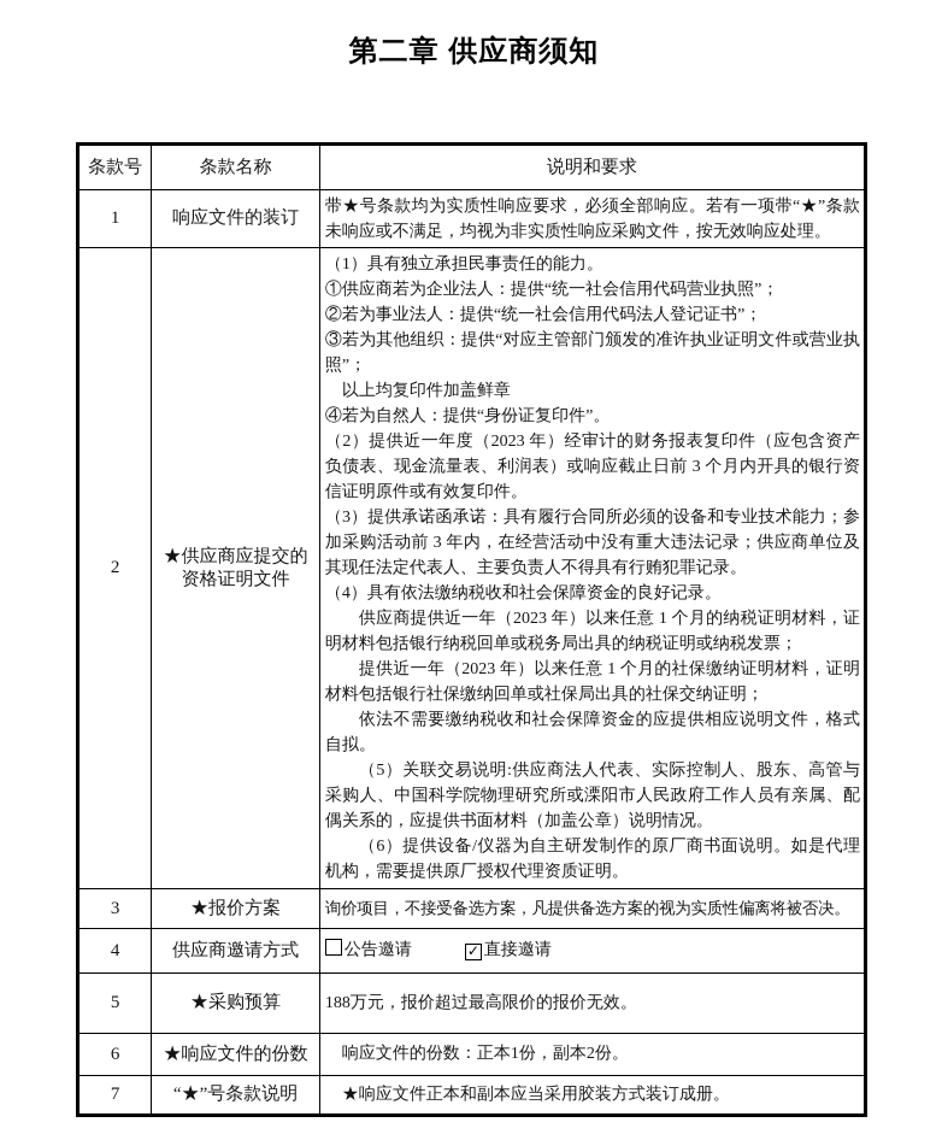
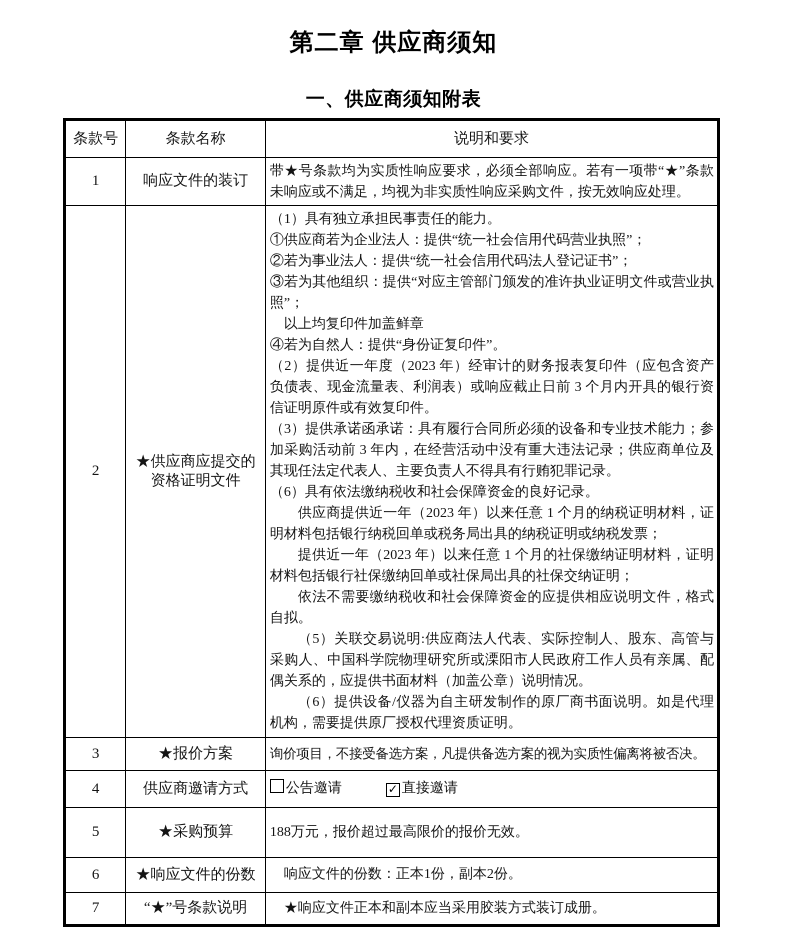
  第二章 供应商须知
+ 一、供应商须知附表
  条款号	条款名称	说明和要求
  1	响应文件的装订	带★号条款均为实质性响应要求，必须全部响应。若有一项带“★”条款未响应或不满足，均视为非实质性响应采购文件，按无效响应处理。
- 2	★供应商应提交的资格证明文件	（1）具有独立承担民事责任的能力。 ①供应商若为企业法人：提供“统一社会信用代码营业执照”； ②若为事业法人：提供“统一社会信用代码法人登记证书”； ③若为其他组织：提供“对应主管部门颁发的准许执业证明文件或营业执照”； 以上均复印件加盖鲜章 ④若为自然人：提供“身份证复印件”。 （2）提供近一年度（2023 年）经审计的财务报表复印件（应包含资产负债表、现金流量表、利润表）或响应截止日前 3 个月内开具的银行资信证明原件或有效复印件。 （3）提供承诺函承诺：具有履行合同所必须的设备和专业技术能力；参加采购活动前 3 年内，在经营活动中没有重大违法记录；供应商单位及其现任法定代表人、主要负责人不得具有行贿犯罪记录。 （4）具有依法缴纳税收和社会保障资金的良好记录。 供应商提供近一年（2023 年）以来任意 1 个月的纳税证明材料，证明材料包括银行纳税回单或税务局出具的纳税证明或纳税发票； 提供近一年（2023 年）以来任意 1 个月的社保缴纳证明材料，证明材料包括银行社保缴纳回单或社保局出具的社保交纳证明； 依法不需要缴纳税收和社会保障资金的应提供相应说明文件，格式自拟。 （5）关联交易说明:供应商法人代表、实际控制人、股东、高管与采购人、中国科学院物理研究所或溧阳市人民政府工作人员有亲属、配偶关系的，应提供书面材料（加盖公章）说明情况。 （6）提供设备/仪器为自主研发制作的原厂商书面说明。如是代理机构，需要提供原厂授权代理资质证明。
+ 2	★供应商应提交的资格证明文件	（1）具有独立承担民事责任的能力。 ①供应商若为企业法人：提供“统一社会信用代码营业执照”； ②若为事业法人：提供“统一社会信用代码法人登记证书”； ③若为其他组织：提供“对应主管部门颁发的准许执业证明文件或营业执照”； 以上均复印件加盖鲜章 ④若为自然人：提供“身份证复印件”。 （2）提供近一年度（2023 年）经审计的财务报表复印件（应包含资产负债表、现金流量表、利润表）或响应截止日前 3 个月内开具的银行资信证明原件或有效复印件。 （3）提供承诺函承诺：具有履行合同所必须的设备和专业技术能力；参加采购活动前 3 年内，在经营活动中没有重大违法记录；供应商单位及其现任法定代表人、主要负责人不得具有行贿犯罪记录。 （6）具有依法缴纳税收和社会保障资金的良好记录。 供应商提供近一年（2023 年）以来任意 1 个月的纳税证明材料，证明材料包括银行纳税回单或税务局出具的纳税证明或纳税发票； 提供近一年（2023 年）以来任意 1 个月的社保缴纳证明材料，证明材料包括银行社保缴纳回单或社保局出具的社保交纳证明； 依法不需要缴纳税收和社会保障资金的应提供相应说明文件，格式自拟。 （5）关联交易说明:供应商法人代表、实际控制人、股东、高管与采购人、中国科学院物理研究所或溧阳市人民政府工作人员有亲属、配偶关系的，应提供书面材料（加盖公章）说明情况。 （6）提供设备/仪器为自主研发制作的原厂商书面说明。如是代理机构，需要提供原厂授权代理资质证明。
  3	★报价方案	询价项目，不接受备选方案，凡提供备选方案的视为实质性偏离将被否决。
  4	供应商邀请方式	公告邀请 ✓ 直接邀请
  5	★采购预算	188万元，报价超过最高限价的报价无效。
  6	★响应文件的份数	响应文件的份数：正本1份，副本2份。
  7	“★”号条款说明	★响应文件正本和副本应当采用胶装方式装订成册。
